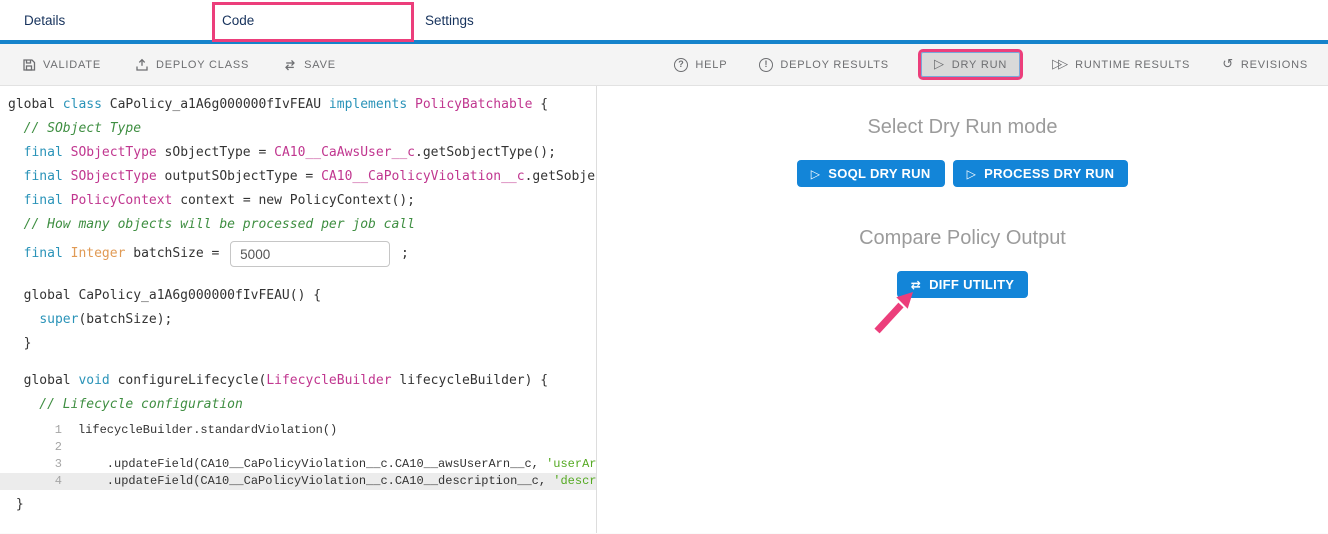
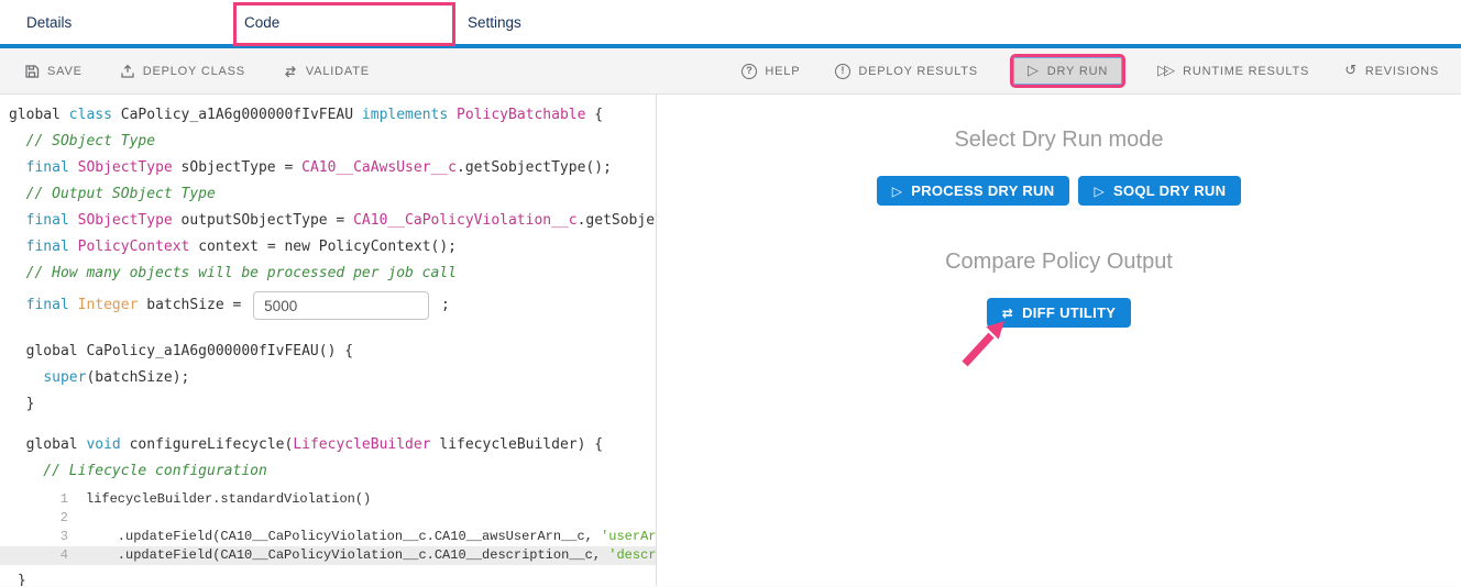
  Details
  Code
  Settings
- VALIDATE
+ SAVE
  DEPLOY CLASS
- SAVE
+ VALIDATE
  ?
  HELP
  !
  DEPLOY RESULTS
  ▷
  DRY RUN
  ▷▷
  RUNTIME RESULTS
  ↺
  REVISIONS
  global class CaPolicy_a1A6g000000fIvFEAU implements PolicyBatchable {
  // SObject Type
  final SObjectType sObjectType = CA10__CaAwsUser__c.getSobjectType();
+ // Output SObject Type
  final SObjectType outputSObjectType = CA10__CaPolicyViolation__c.getSobje
  final PolicyContext context = new PolicyContext();
  // How many objects will be processed per job call
  final
  Integer
  batchSize =
  5000
  ;
  global CaPolicy_a1A6g000000fIvFEAU() {
  super(batchSize);
  }
  global void configureLifecycle(LifecycleBuilder lifecycleBuilder) {
  // Lifecycle configuration
  1
  lifecycleBuilder.standardViolation()
  2
  3
  .updateField(CA10__CaPolicyViolation__c.CA10__awsUserArn__c, 'userAr
  4
  .updateField(CA10__CaPolicyViolation__c.CA10__description__c, 'descr
  }
  Select Dry Run mode
  ▷
- SOQL DRY RUN
+ PROCESS DRY RUN
  ▷
- PROCESS DRY RUN
+ SOQL DRY RUN
  Compare Policy Output
  ⇄
  DIFF UTILITY
